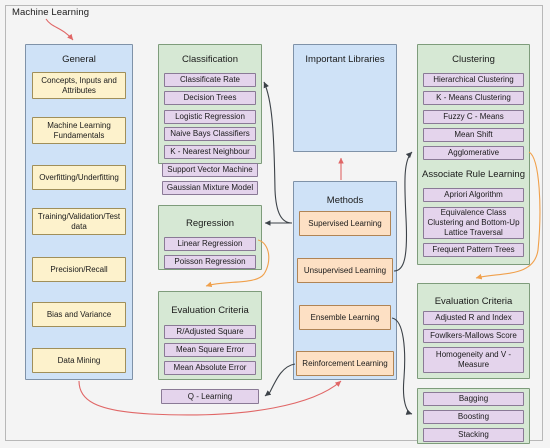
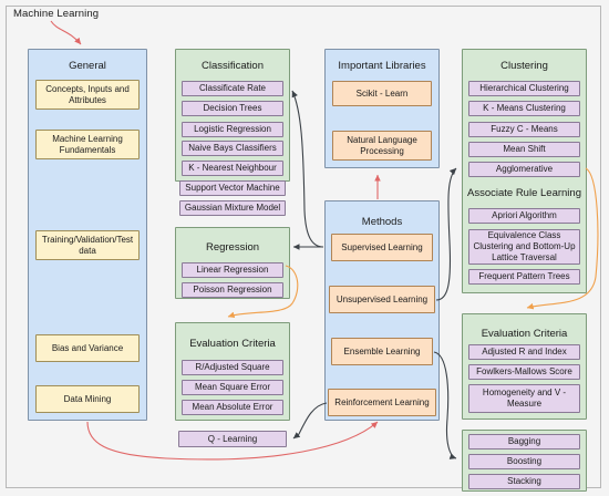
  Machine Learning
  General
  Concepts, Inputs and Attributes
  Machine Learning Fundamentals
- Overfitting/Underfitting
  Training/Validation/Test data
- Precision/Recall
  Bias and Variance
  Data Mining
  Classification
  Classificate Rate
  Decision Trees
  Logistic Regression
  Naive Bays Classifiers
  K - Nearest Neighbour
  Support Vector Machine
  Gaussian Mixture Model
  Regression
  Linear Regression
  Poisson Regression
  Evaluation Criteria
  R/Adjusted Square
  Mean Square Error
  Mean Absolute Error
  Q - Learning
  Important Libraries
+ Scikit - Learn
+ Natural Language Processing
  Methods
  Supervised Learning
  Unsupervised Learning
  Ensemble Learning
  Reinforcement Learning
  Clustering
  Hierarchical Clustering
  K - Means Clustering
  Fuzzy C - Means
  Mean Shift
  Agglomerative
  Associate Rule Learning
  Apriori Algorithm
  Equivalence Class Clustering and Bottom-Up Lattice Traversal
  Frequent Pattern Trees
  Evaluation Criteria
  Adjusted R and Index
  Fowlkers-Mallows Score
  Homogeneity and V - Measure
  Bagging
  Boosting
  Stacking
